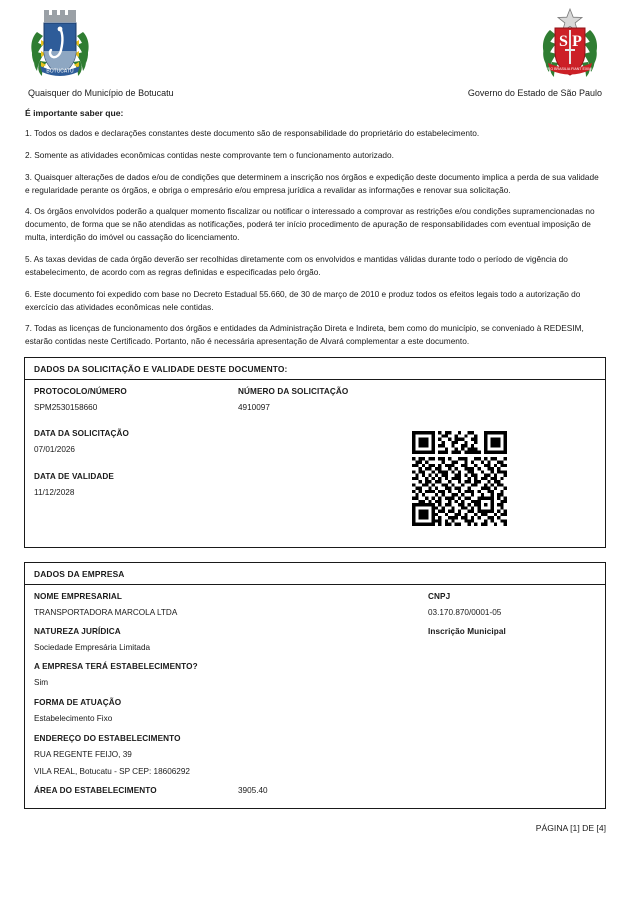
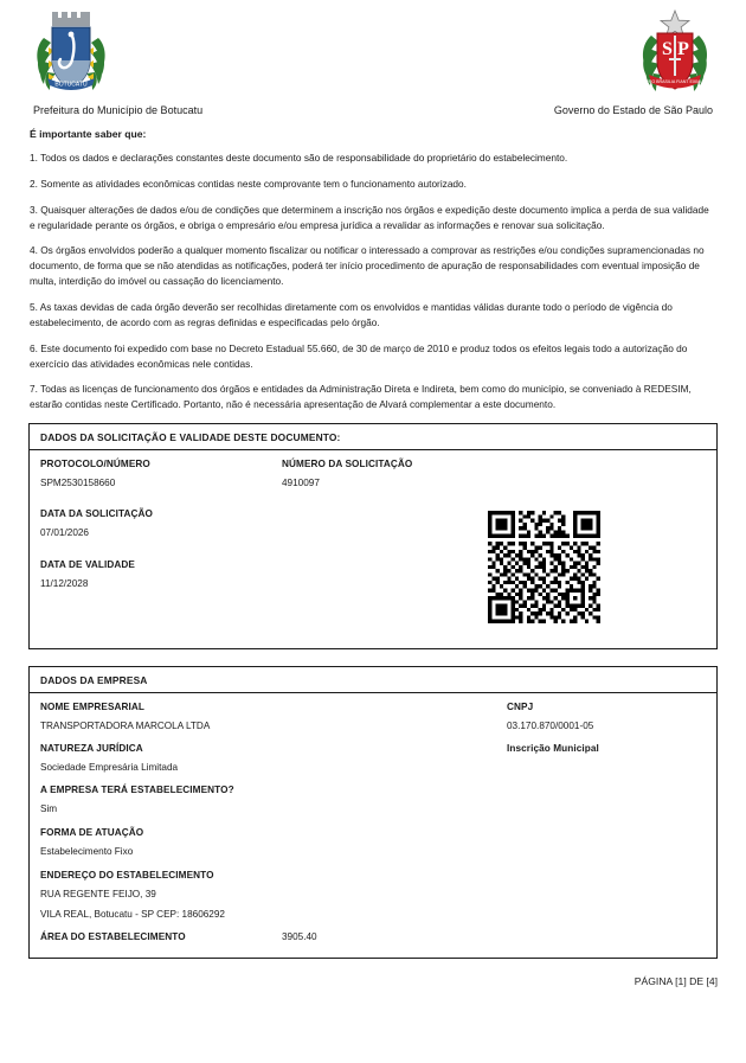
  S
  P
- Quaisquer do Município de Botucatu
+ Prefeitura do Município de Botucatu
  Governo do Estado de São Paulo
  É importante saber que:
  1. Todos os dados e declarações constantes deste documento são de responsabilidade do proprietário do estabelecimento.
  2. Somente as atividades econômicas contidas neste comprovante tem o funcionamento autorizado.
  3. Quaisquer alterações de dados e/ou de condições que determinem a inscrição nos órgãos e expedição deste documento implica a perda de sua validade e regularidade perante os órgãos, e obriga o empresário e/ou empresa jurídica a revalidar as informações e renovar sua solicitação.
  4. Os órgãos envolvidos poderão a qualquer momento fiscalizar ou notificar o interessado a comprovar as restrições e/ou condições supramencionadas no documento, de forma que se não atendidas as notificações, poderá ter início procedimento de apuração de responsabilidades com eventual imposição de multa, interdição do imóvel ou cassação do licenciamento.
  5. As taxas devidas de cada órgão deverão ser recolhidas diretamente com os envolvidos e mantidas válidas durante todo o período de vigência do estabelecimento, de acordo com as regras definidas e especificadas pelo órgão.
  6. Este documento foi expedido com base no Decreto Estadual 55.660, de 30 de março de 2010 e produz todos os efeitos legais todo a autorização do exercício das atividades econômicas nele contidas.
  7. Todas as licenças de funcionamento dos órgãos e entidades da Administração Direta e Indireta, bem como do município, se conveniado à REDESIM, estarão contidas neste Certificado. Portanto, não é necessária apresentação de Alvará complementar a este documento.
  DADOS DA SOLICITAÇÃO E VALIDADE DESTE DOCUMENTO:
  PROTOCOLO/NÚMERO
  NÚMERO DA SOLICITAÇÃO
  SPM2530158660
  4910097
  DATA DA SOLICITAÇÃO
  07/01/2026
  DATA DE VALIDADE
  11/12/2028
  DADOS DA EMPRESA
  NOME EMPRESARIAL
  CNPJ
  TRANSPORTADORA MARCOLA LTDA
  03.170.870/0001-05
  NATUREZA JURÍDICA
  Inscrição Municipal
  Sociedade Empresária Limitada
  A EMPRESA TERÁ ESTABELECIMENTO?
  Sim
  FORMA DE ATUAÇÃO
  Estabelecimento Fixo
  ENDEREÇO DO ESTABELECIMENTO
  RUA REGENTE FEIJO, 39
  VILA REAL, Botucatu - SP CEP: 18606292
  ÁREA DO ESTABELECIMENTO
  3905.40
  PÁGINA [1] DE [4]
